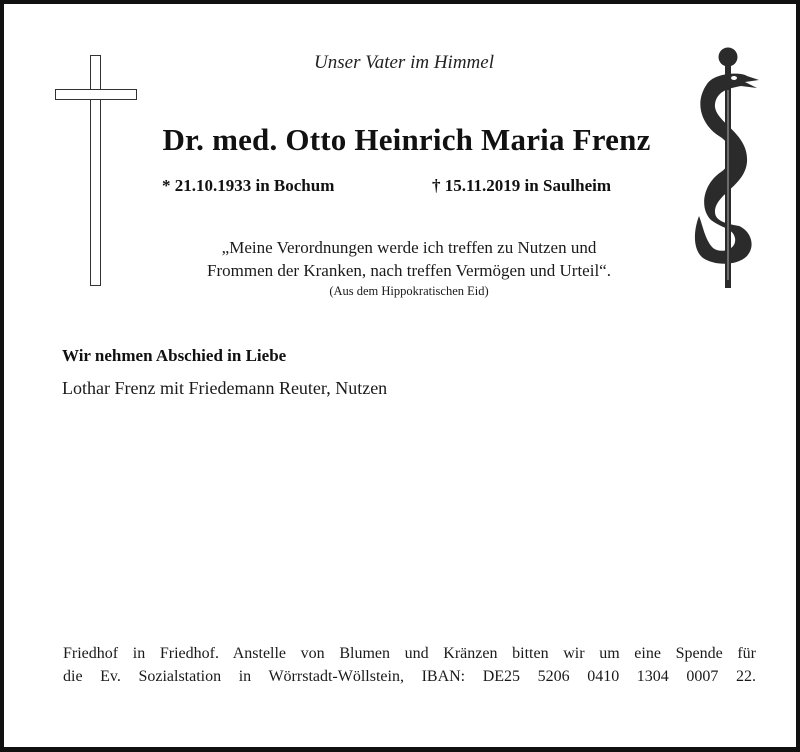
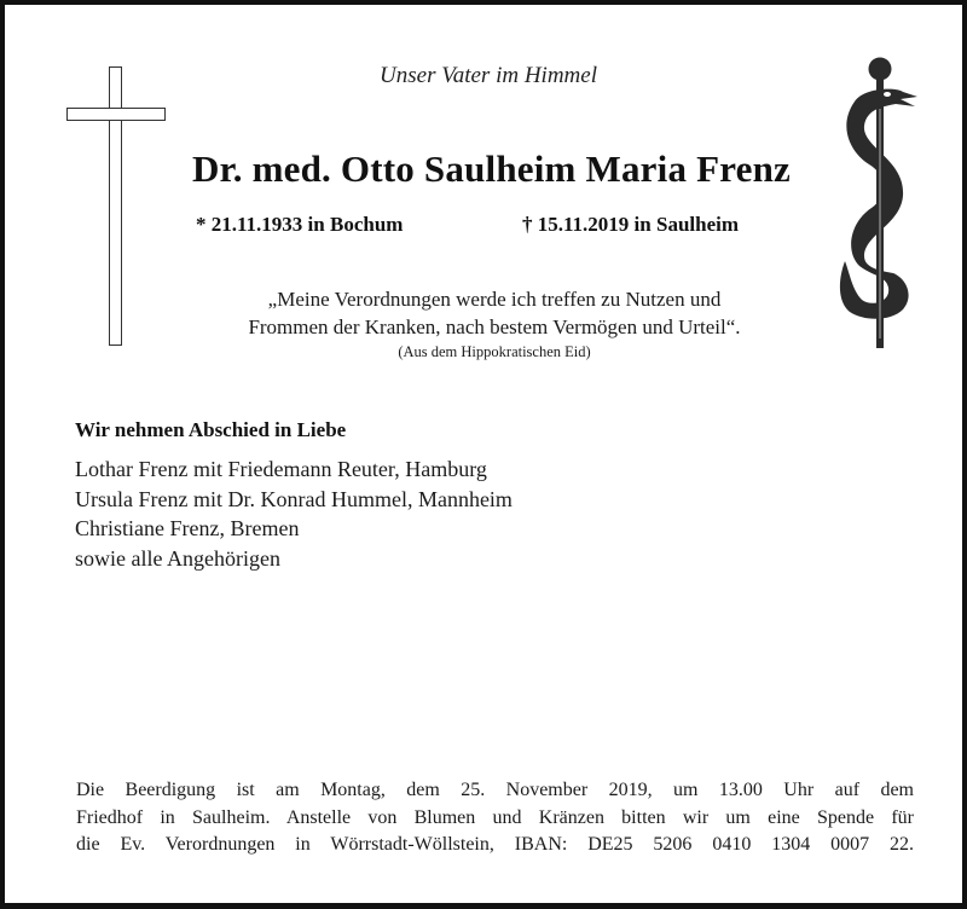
  Unser Vater im Himmel
- Dr. med. Otto Heinrich Maria Frenz
+ Dr. med. Otto Saulheim Maria Frenz
- * 21.10.1933 in Bochum
+ * 21.11.1933 in Bochum
  † 15.11.2019 in Saulheim
  „Meine Verordnungen werde ich treffen zu Nutzen und
- Frommen der Kranken, nach treffen Vermögen und Urteil“.
+ Frommen der Kranken, nach bestem Vermögen und Urteil“.
  (Aus dem Hippokratischen Eid)
  Wir nehmen Abschied in Liebe
- Lothar Frenz mit Friedemann Reuter, Nutzen
+ Lothar Frenz mit Friedemann Reuter, Hamburg
+ Ursula Frenz mit Dr. Konrad Hummel, Mannheim
+ Christiane Frenz, Bremen
+ sowie alle Angehörigen
+ Die Beerdigung ist am Montag, dem 25. November 2019, um 13.00 Uhr auf dem
- Friedhof in Friedhof. Anstelle von Blumen und Kränzen bitten wir um eine Spende für
+ Friedhof in Saulheim. Anstelle von Blumen und Kränzen bitten wir um eine Spende für
- die Ev. Sozialstation in Wörrstadt-Wöllstein, IBAN: DE25 5206 0410 1304 0007 22.
+ die Ev. Verordnungen in Wörrstadt-Wöllstein, IBAN: DE25 5206 0410 1304 0007 22.
